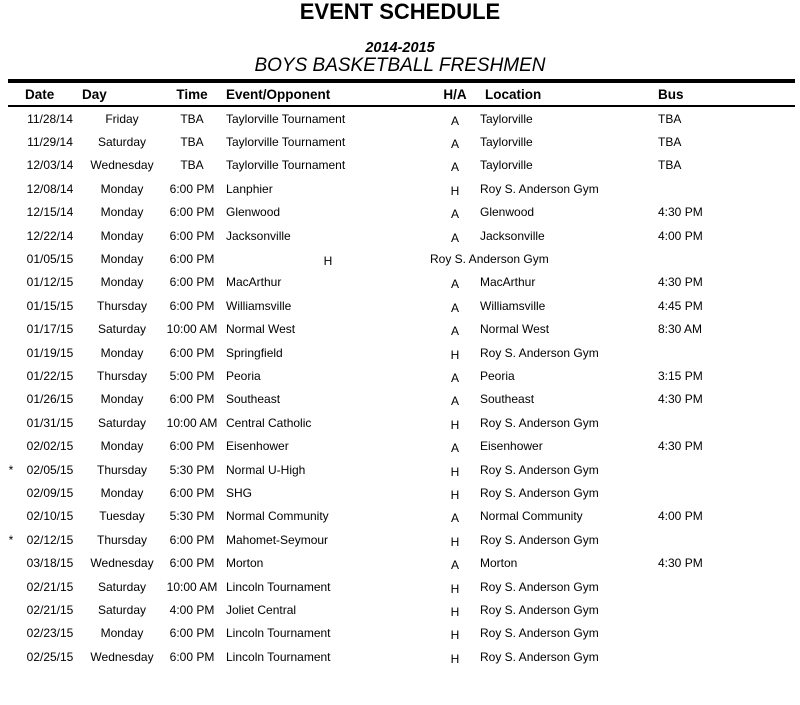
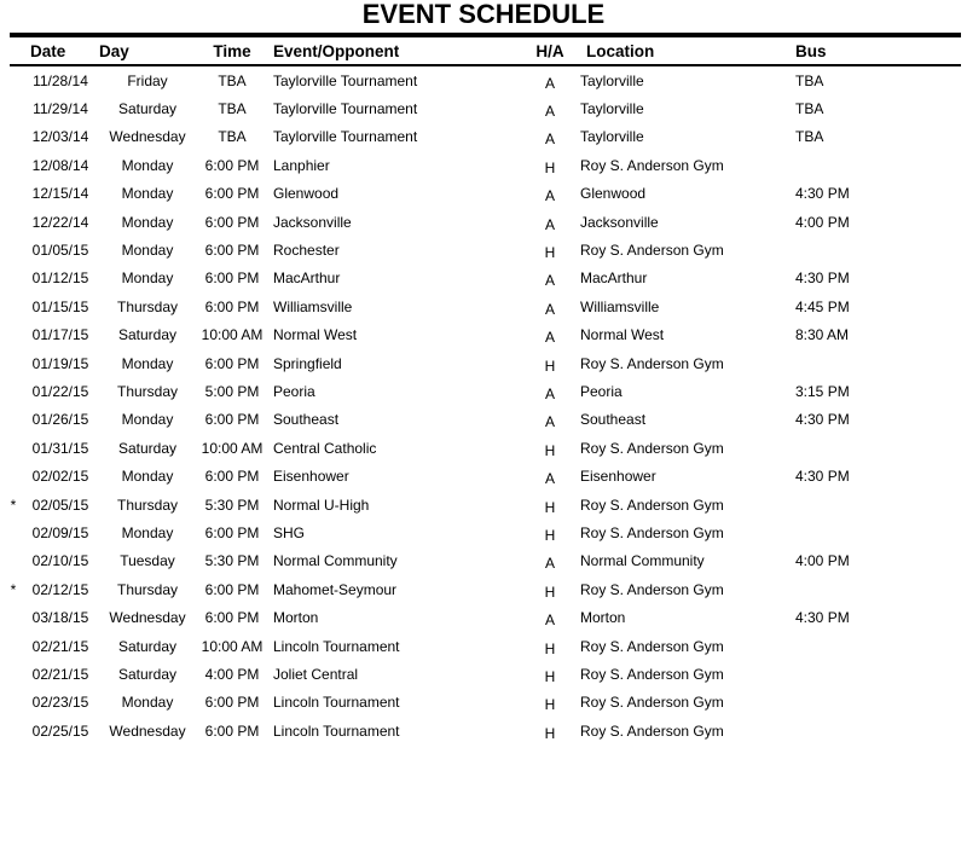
  EVENT SCHEDULE
- 2014-2015
- BOYS BASKETBALL FRESHMEN
  Date
  Day
  Time
  Event/Opponent
  H/A
  Location
  Bus
  11/28/14
  Friday
  TBA
  Taylorville Tournament
  A
  Taylorville
  TBA
  11/29/14
  Saturday
  TBA
  Taylorville Tournament
  A
  Taylorville
  TBA
  12/03/14
  Wednesday
  TBA
  Taylorville Tournament
  A
  Taylorville
  TBA
  12/08/14
  Monday
  6:00 PM
  Lanphier
  H
  Roy S. Anderson Gym
  12/15/14
  Monday
  6:00 PM
  Glenwood
  A
  Glenwood
  4:30 PM
  12/22/14
  Monday
  6:00 PM
  Jacksonville
  A
  Jacksonville
  4:00 PM
  01/05/15
  Monday
  6:00 PM
+ Rochester
  H
  Roy S. Anderson Gym
  01/12/15
  Monday
  6:00 PM
  MacArthur
  A
  MacArthur
  4:30 PM
  01/15/15
  Thursday
  6:00 PM
  Williamsville
  A
  Williamsville
  4:45 PM
  01/17/15
  Saturday
  10:00 AM
  Normal West
  A
  Normal West
  8:30 AM
  01/19/15
  Monday
  6:00 PM
  Springfield
  H
  Roy S. Anderson Gym
  01/22/15
  Thursday
  5:00 PM
  Peoria
  A
  Peoria
  3:15 PM
  01/26/15
  Monday
  6:00 PM
  Southeast
  A
  Southeast
  4:30 PM
  01/31/15
  Saturday
  10:00 AM
  Central Catholic
  H
  Roy S. Anderson Gym
  02/02/15
  Monday
  6:00 PM
  Eisenhower
  A
  Eisenhower
  4:30 PM
  *
  02/05/15
  Thursday
  5:30 PM
  Normal U-High
  H
  Roy S. Anderson Gym
  02/09/15
  Monday
  6:00 PM
  SHG
  H
  Roy S. Anderson Gym
  02/10/15
  Tuesday
  5:30 PM
  Normal Community
  A
  Normal Community
  4:00 PM
  *
  02/12/15
  Thursday
  6:00 PM
  Mahomet-Seymour
  H
  Roy S. Anderson Gym
  03/18/15
  Wednesday
  6:00 PM
  Morton
  A
  Morton
  4:30 PM
  02/21/15
  Saturday
  10:00 AM
  Lincoln Tournament
  H
  Roy S. Anderson Gym
  02/21/15
  Saturday
  4:00 PM
  Joliet Central
  H
  Roy S. Anderson Gym
  02/23/15
  Monday
  6:00 PM
  Lincoln Tournament
  H
  Roy S. Anderson Gym
  02/25/15
  Wednesday
  6:00 PM
  Lincoln Tournament
  H
  Roy S. Anderson Gym
